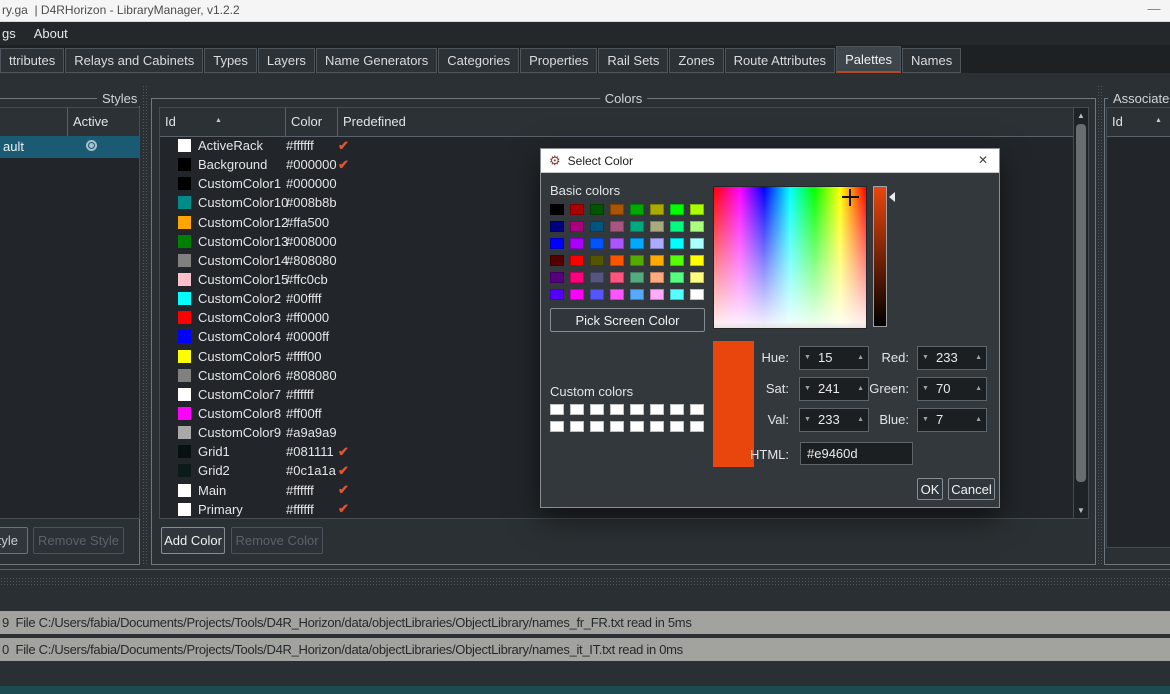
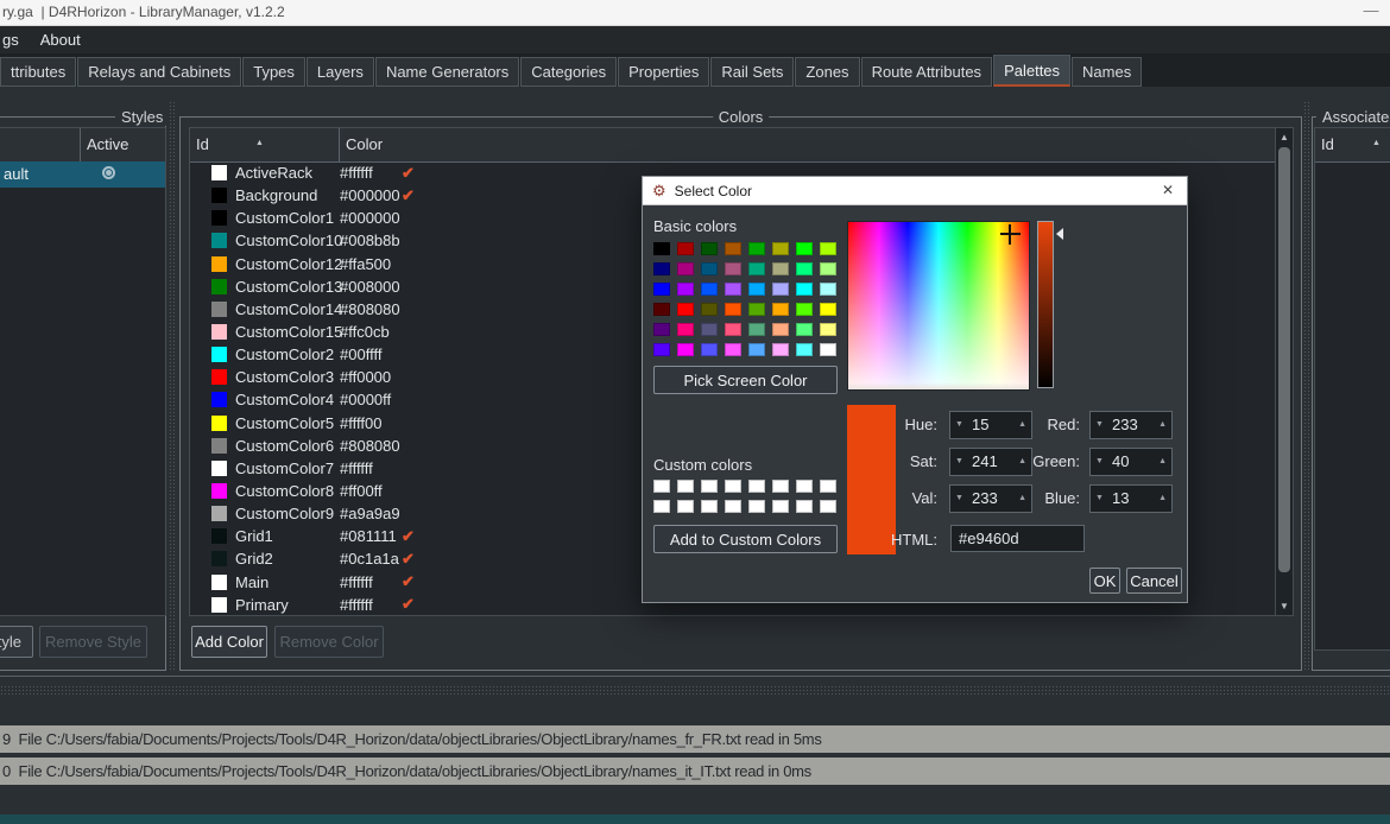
  ry.ga | D4RHorizon - LibraryManager, v1.2.2
  —
  gs
  About
  ttributes
  Relays and Cabinets
  Types
  Layers
  Name Generators
  Categories
  Properties
  Rail Sets
  Zones
  Route Attributes
  Palettes
  Names
  Styles
  Active
  ault
  yle
  Remove Style
  Colors
  Id
  Color
- Predefined
  ActiveRack
  #ffffff
  ✔
  Background
  #000000
  ✔
  CustomColor1
  #000000
  CustomColor10
  #008b8b
  CustomColor12
  #ffa500
  CustomColor13
  #008000
  CustomColor14
  #808080
  CustomColor15
  #ffc0cb
  CustomColor2
  #00ffff
  CustomColor3
  #ff0000
  CustomColor4
  #0000ff
  CustomColor5
  #ffff00
  CustomColor6
  #808080
  CustomColor7
  #ffffff
  CustomColor8
  #ff00ff
  CustomColor9
  #a9a9a9
  Grid1
  #081111
  ✔
  Grid2
  #0c1a1a
  ✔
  Main
  #ffffff
  ✔
  Primary
  #ffffff
  ✔
  ▲
  ▼
  Add Color
  Remove Color
  Associate
  Id
  9 File C:/Users/fabia/Documents/Projects/Tools/D4R_Horizon/data/objectLibraries/ObjectLibrary/names_fr_FR.txt read in 5ms
  0 File C:/Users/fabia/Documents/Projects/Tools/D4R_Horizon/data/objectLibraries/ObjectLibrary/names_it_IT.txt read in 0ms
  ⚙
  Select Color
  ✕
  Basic colors
  Pick Screen Color
  Custom colors
+ Add to Custom Colors
  Hue:
  15
  Sat:
  241
  Val:
  233
  Red:
  233
  Green:
- 70
+ 40
  Blue:
- 7
+ 13
  HTML:
  #e9460d
  OK
  Cancel
